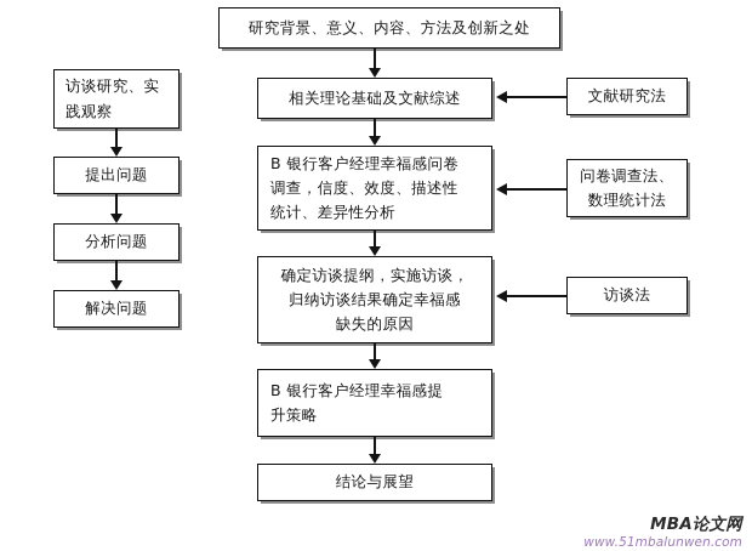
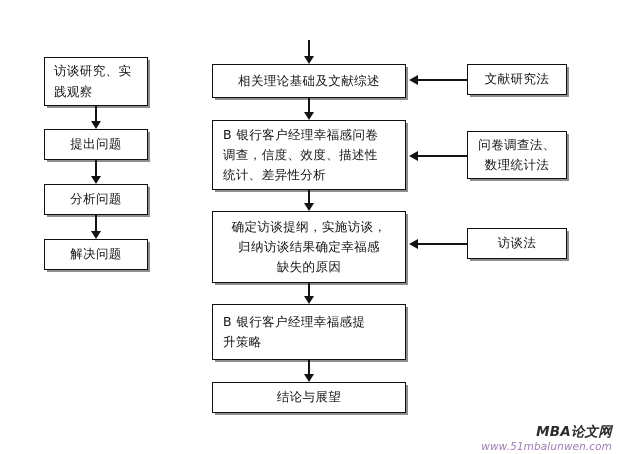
- 研究背景、意义、内容、方法及创新之处
  访谈研究、实
  践观察
  提出问题
  分析问题
  解决问题
  相关理论基础及文献综述
  B 银行客户经理幸福感问卷
  调查，信度、效度、描述性
  统计、差异性分析
  确定访谈提纲，实施访谈，
  归纳访谈结果确定幸福感
  缺失的原因
  B 银行客户经理幸福感提
  升策略
  结论与展望
  文献研究法
  问卷调查法、
  数理统计法
  访谈法
  MBA论文网
  www.51mbalunwen.com
